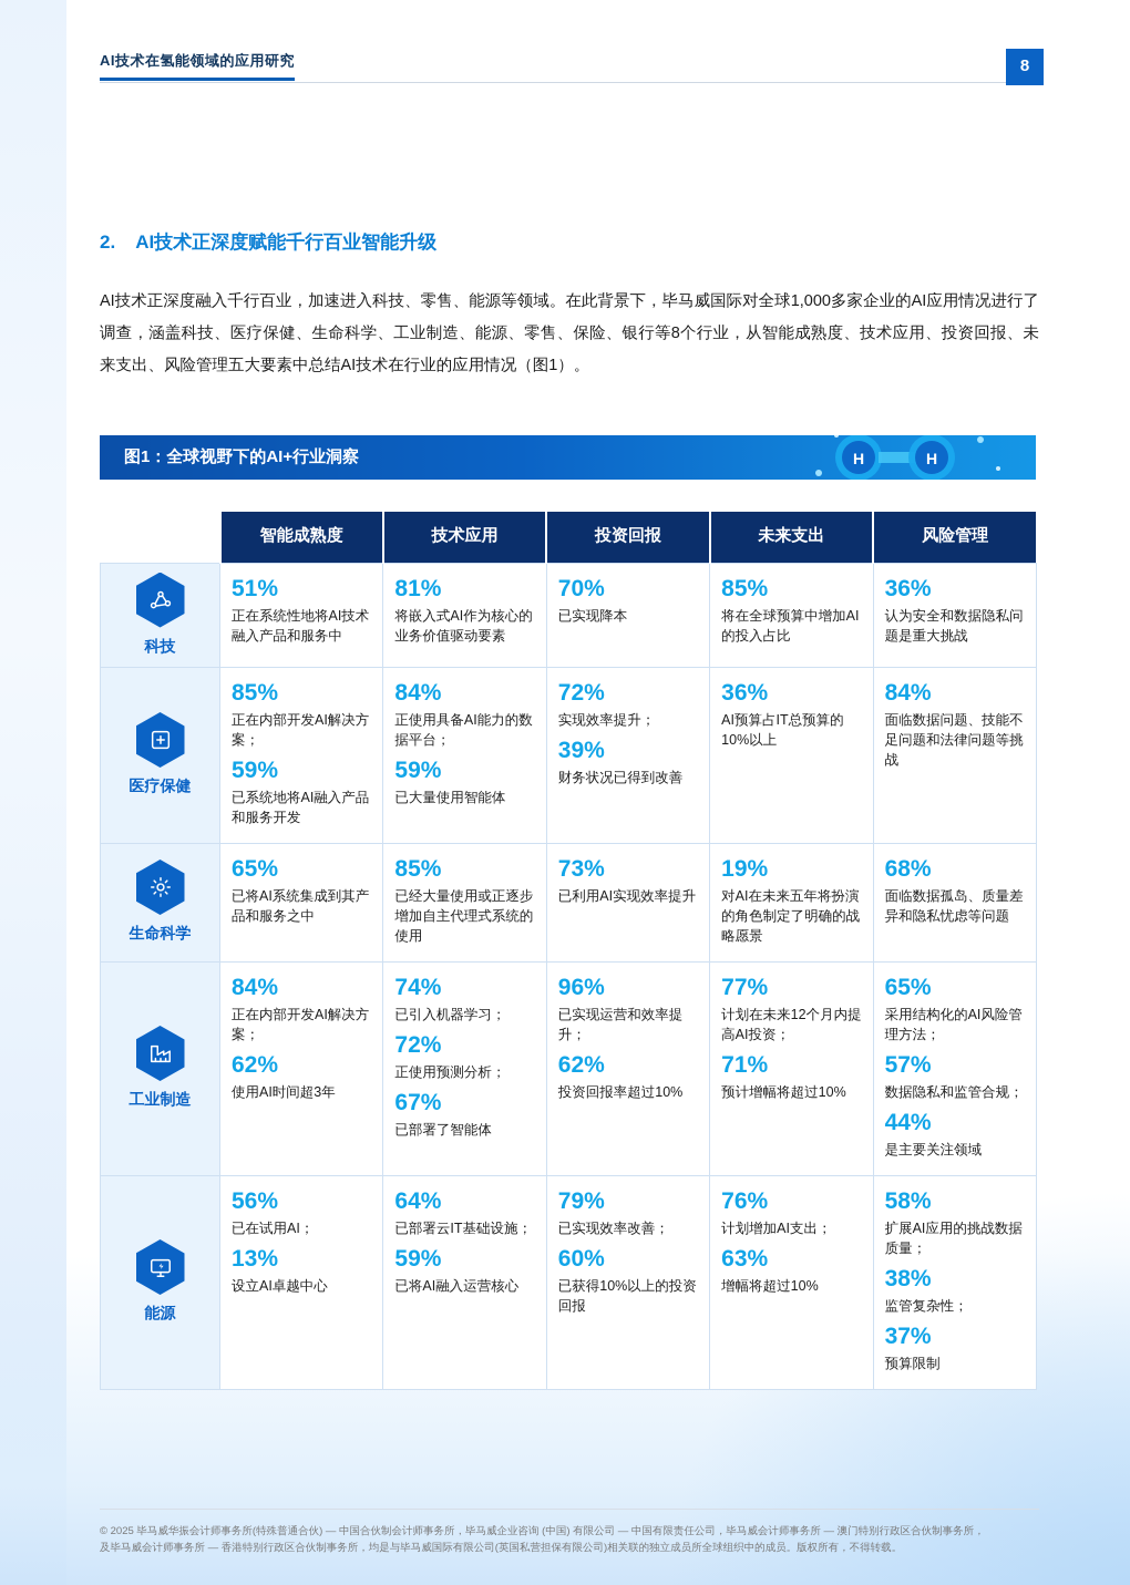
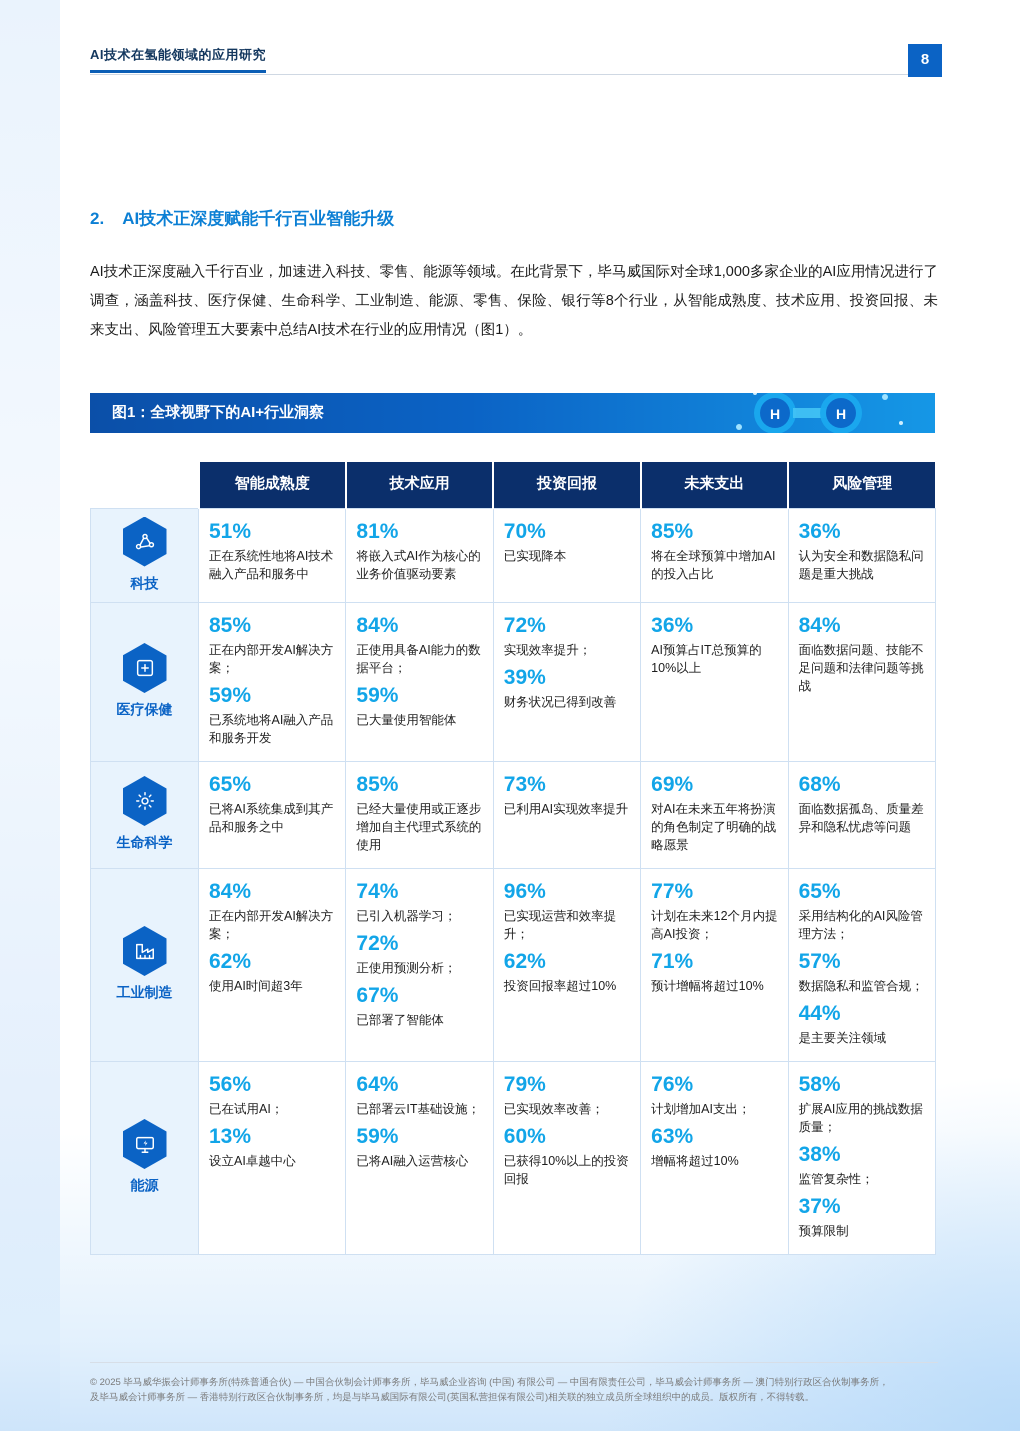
  AI技术在氢能领域的应用研究
  8
  2. AI技术正深度赋能千行百业智能升级
  AI技术正深度融入千行百业，加速进入科技、零售、能源等领域。在此背景下，毕马威国际对全球1,000多家企业的AI应用情况进行了调查，涵盖科技、医疗保健、生命科学、工业制造、能源、零售、保险、银行等8个行业，从智能成熟度、技术应用、投资回报、未来支出、风险管理五大要素中总结AI技术在行业的应用情况（图1）。
  图1：全球视野下的AI+行业洞察
  H
  H
  	智能成熟度	技术应用	投资回报	未来支出	风险管理
  科技	51%正在系统性地将AI技术融入产品和服务中	81%将嵌入式AI作为核心的业务价值驱动要素	70%已实现降本	85%将在全球预算中增加AI的投入占比	36%认为安全和数据隐私问题是重大挑战
  医疗保健	85%正在内部开发AI解决方案；59%已系统地将AI融入产品和服务开发	84%正使用具备AI能力的数据平台；59%已大量使用智能体	72%实现效率提升；39%财务状况已得到改善	36%AI预算占IT总预算的10%以上	84%面临数据问题、技能不足问题和法律问题等挑战
- 生命科学	65%已将AI系统集成到其产品和服务之中	85%已经大量使用或正逐步增加自主代理式系统的使用	73%已利用AI实现效率提升	19%对AI在未来五年将扮演的角色制定了明确的战略愿景	68%面临数据孤岛、质量差异和隐私忧虑等问题
+ 生命科学	65%已将AI系统集成到其产品和服务之中	85%已经大量使用或正逐步增加自主代理式系统的使用	73%已利用AI实现效率提升	69%对AI在未来五年将扮演的角色制定了明确的战略愿景	68%面临数据孤岛、质量差异和隐私忧虑等问题
  工业制造	84%正在内部开发AI解决方案；62%使用AI时间超3年	74%已引入机器学习；72%正使用预测分析；67%已部署了智能体	96%已实现运营和效率提升；62%投资回报率超过10%	77%计划在未来12个月内提高AI投资；71%预计增幅将超过10%	65%采用结构化的AI风险管理方法；57%数据隐私和监管合规；44%是主要关注领域
  能源	56%已在试用AI；13%设立AI卓越中心	64%已部署云IT基础设施；59%已将AI融入运营核心	79%已实现效率改善；60%已获得10%以上的投资回报	76%计划增加AI支出；63%增幅将超过10%	58%扩展AI应用的挑战数据质量；38%监管复杂性；37%预算限制
  © 2025 毕马威华振会计师事务所(特殊普通合伙) — 中国合伙制会计师事务所，毕马威企业咨询 (中国) 有限公司 — 中国有限责任公司，毕马威会计师事务所 — 澳门特别行政区合伙制事务所，
  及毕马威会计师事务所 — 香港特别行政区合伙制事务所，均是与毕马威国际有限公司(英国私营担保有限公司)相关联的独立成员所全球组织中的成员。版权所有，不得转载。
